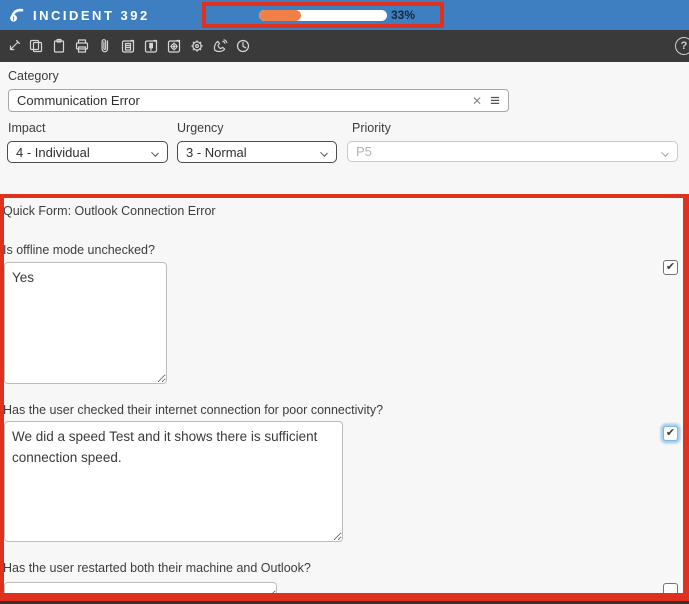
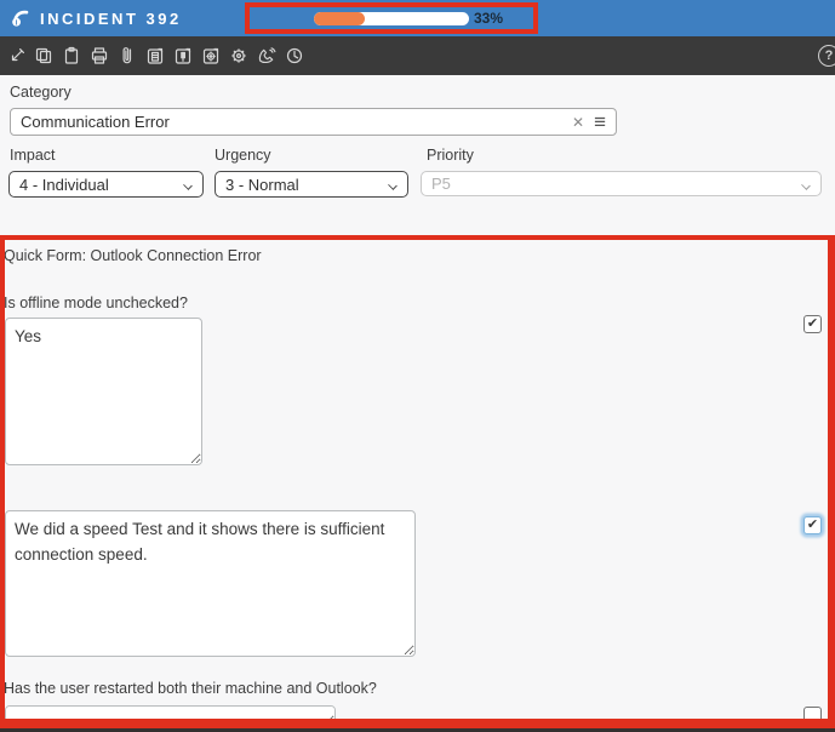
  INCIDENT 392
  33%
  ?
  Category
  Communication Error
  ✕
  ≡
  Impact
  4 - Individual
  Urgency
  3 - Normal
  Priority
  P5
  Quick Form: Outlook Connection Error
  Is offline mode unchecked?
  Yes
  ✔
- Has the user checked their internet connection for poor connectivity?
  ✔
  Has the user restarted both their machine and Outlook?
